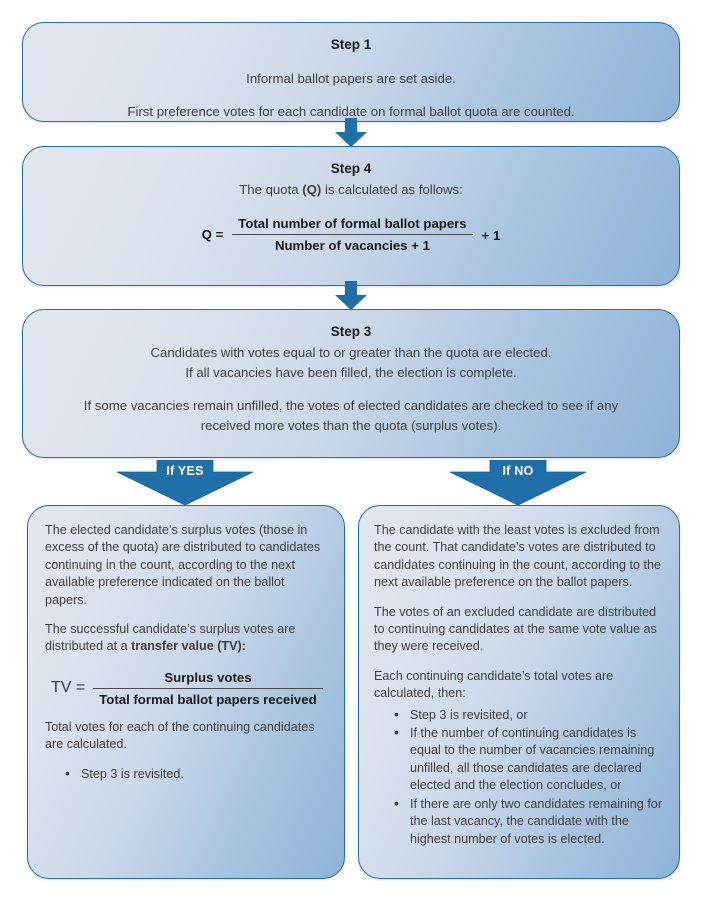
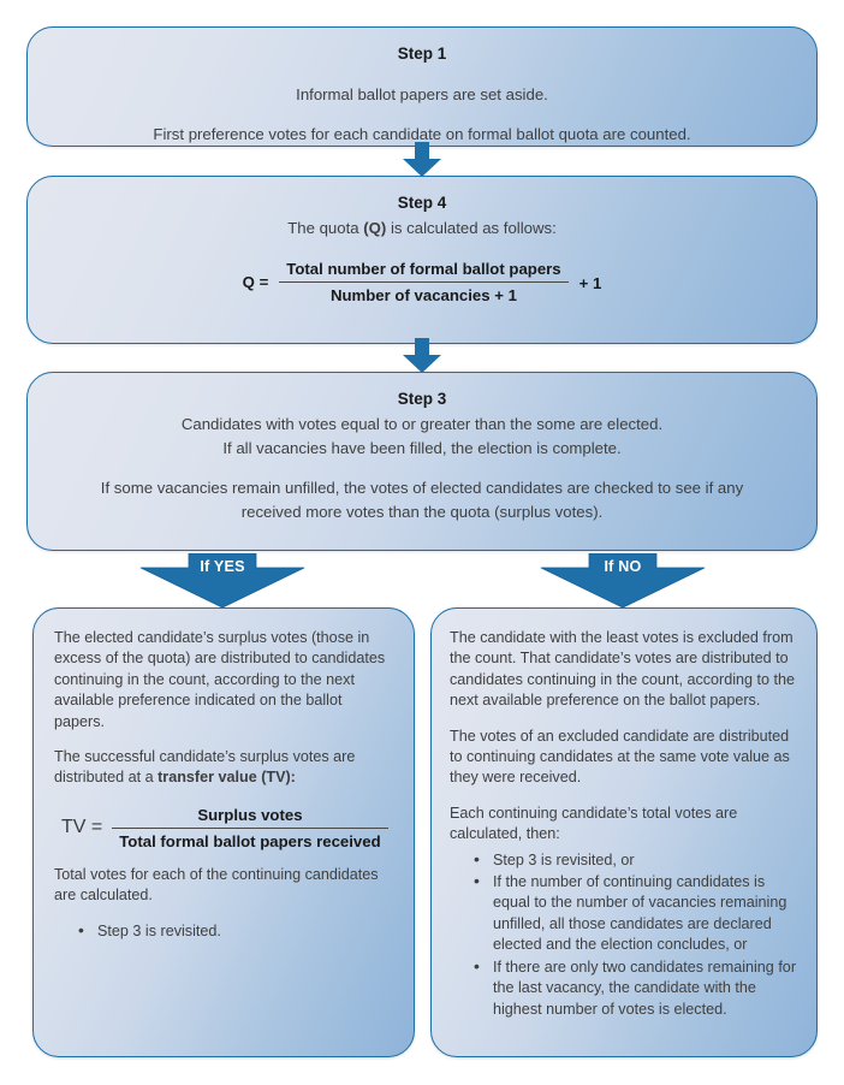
  Step 1
  Informal ballot papers are set aside.
  First preference votes for each candidate on formal ballot quota are counted.
  Step 4
  The quota (Q) is calculated as follows:
  Q =
  Total number of formal ballot papers
  Number of vacancies + 1
  + 1
  Step 3
- Candidates with votes equal to or greater than the quota are elected.
+ Candidates with votes equal to or greater than the some are elected.
  If all vacancies have been filled, the election is complete.
  If some vacancies remain unfilled, the votes of elected candidates are checked to see if any received more votes than the quota (surplus votes).
  If YES
  If NO
  The elected candidate’s surplus votes (those in excess of the quota) are distributed to candidates continuing in the count, according to the next available preference indicated on the ballot papers.
  The successful candidate’s surplus votes are distributed at a transfer value (TV):
  TV =
  Surplus votes
  Total formal ballot papers received
  Total votes for each of the continuing candidates are calculated.
  Step 3 is revisited.
  The candidate with the least votes is excluded from the count. That candidate’s votes are distributed to candidates continuing in the count, according to the next available preference on the ballot papers.
  The votes of an excluded candidate are distributed to continuing candidates at the same vote value as they were received.
  Each continuing candidate’s total votes are calculated, then:
  Step 3 is revisited, or
  If the number of continuing candidates is equal to the number of vacancies remaining unfilled, all those candidates are declared elected and the election concludes, or
  If there are only two candidates remaining for the last vacancy, the candidate with the highest number of votes is elected.
